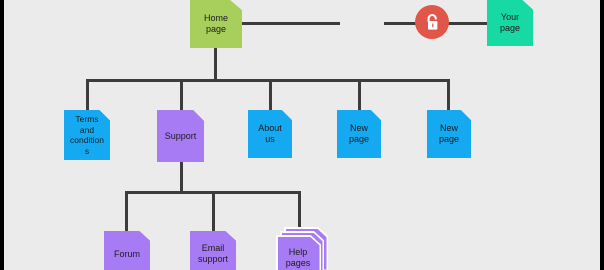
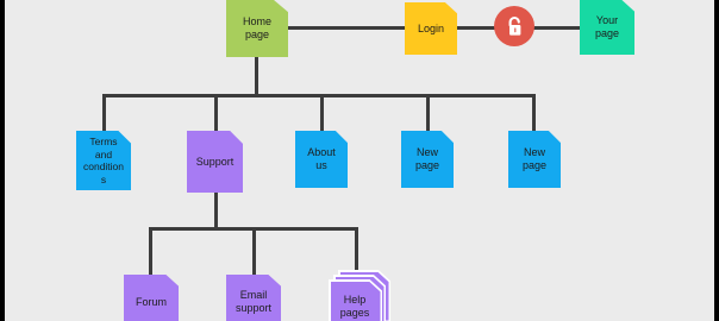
  Home
  page
+ Login
  Your
  page
  Terms and conditions
  Support
  About
  us
  New
  page
  New
  page
  Forum
  Email
  support
  Help
  pages
